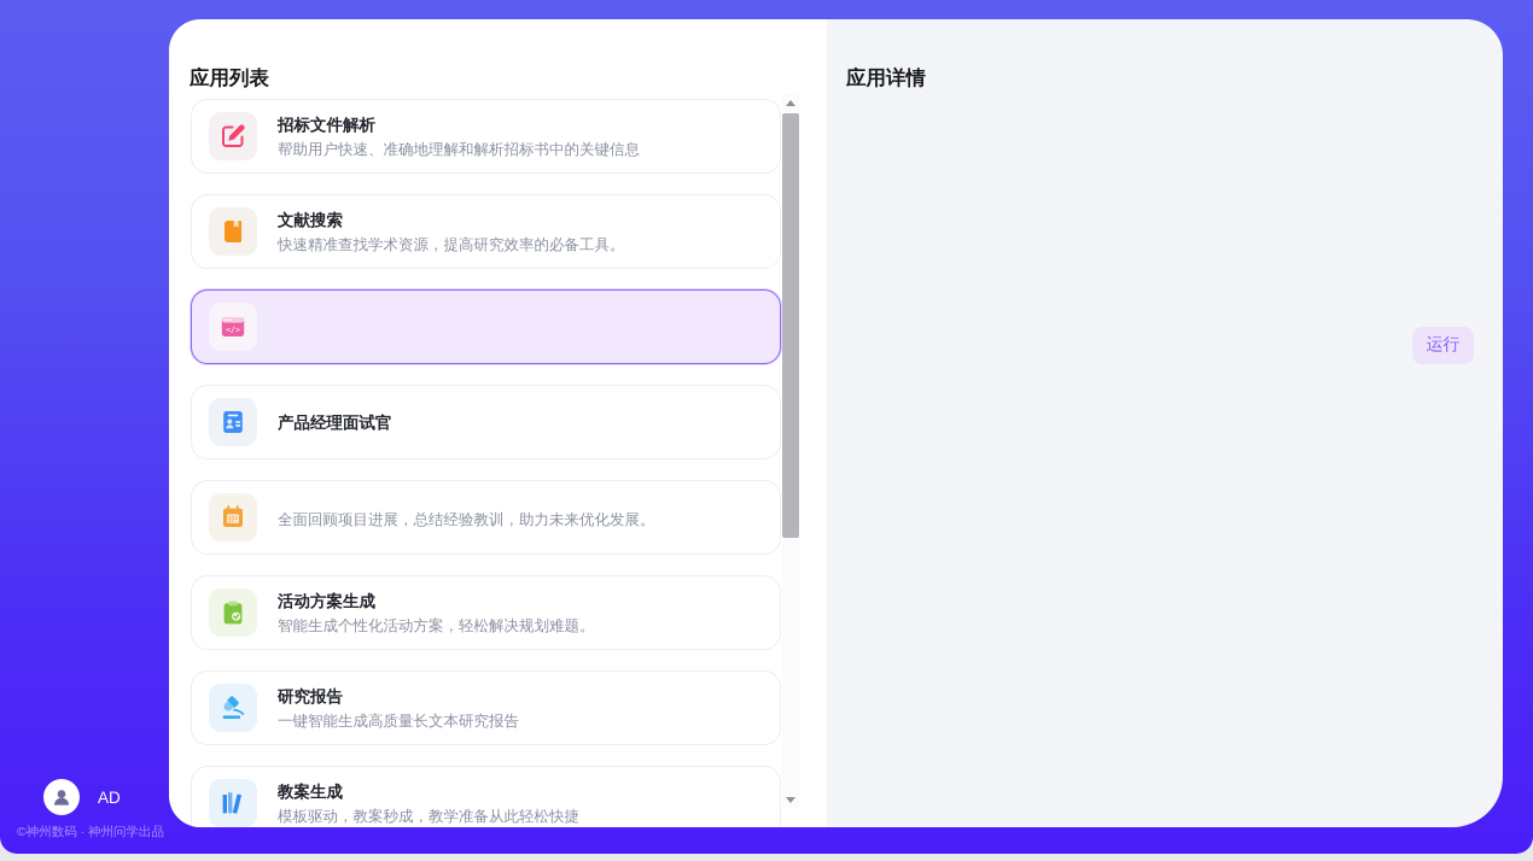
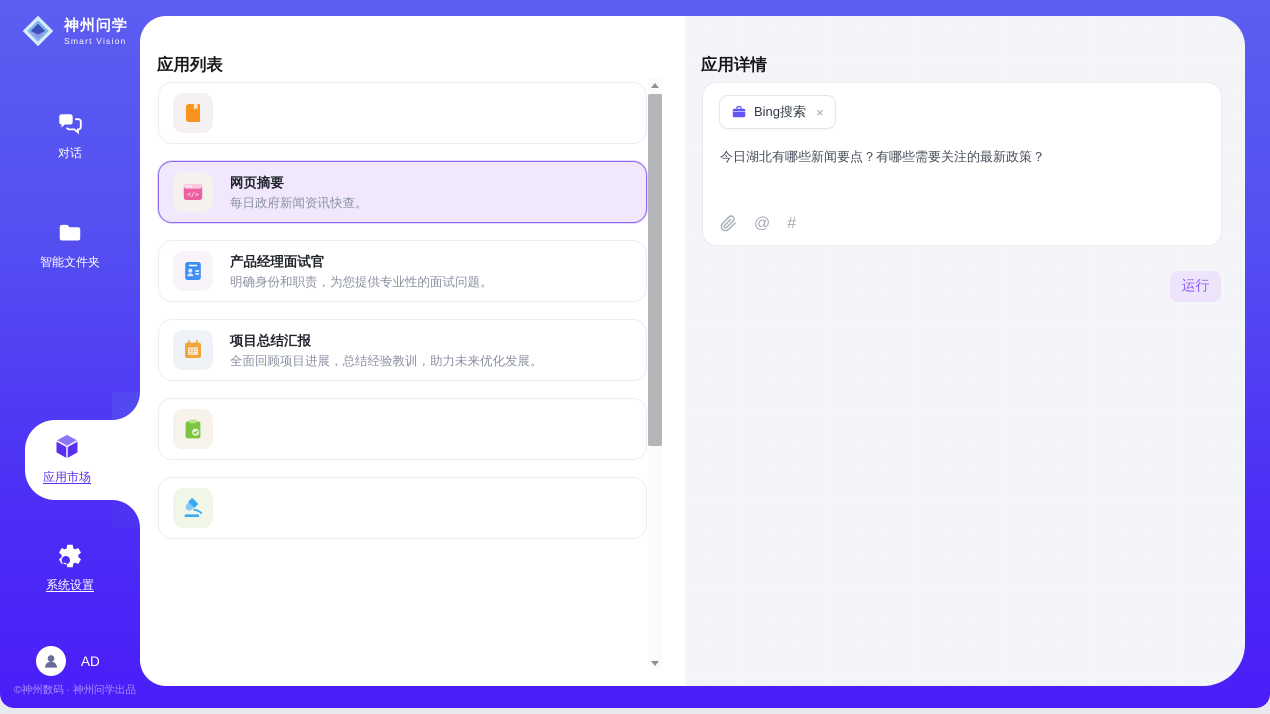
+ 神州问学
+ Smart Vision
+ 对话
+ 智能文件夹
+ 应用市场
+ 系统设置
  AD
  ©神州数码 · 神州问学出品
  应用列表
- 招标文件解析
- 帮助用户快速、准确地理解和解析招标书中的关键信息
- 文献搜索
- 快速精准查找学术资源，提高研究效率的必备工具。
  </>
+ 网页摘要
+ 每日政府新闻资讯快查。
  产品经理面试官
+ 明确身份和职责，为您提供专业性的面试问题。
+ 项目总结汇报
  全面回顾项目进展，总结经验教训，助力未来优化发展。
- 活动方案生成
- 智能生成个性化活动方案，轻松解决规划难题。
- 研究报告
- 一键智能生成高质量长文本研究报告
- 教案生成
- 模板驱动，教案秒成，教学准备从此轻松快捷
  应用详情
+ Bing搜索
+ ×
+ 今日湖北有哪些新闻要点？有哪些需要关注的最新政策？
+ @
+ #
  运行
